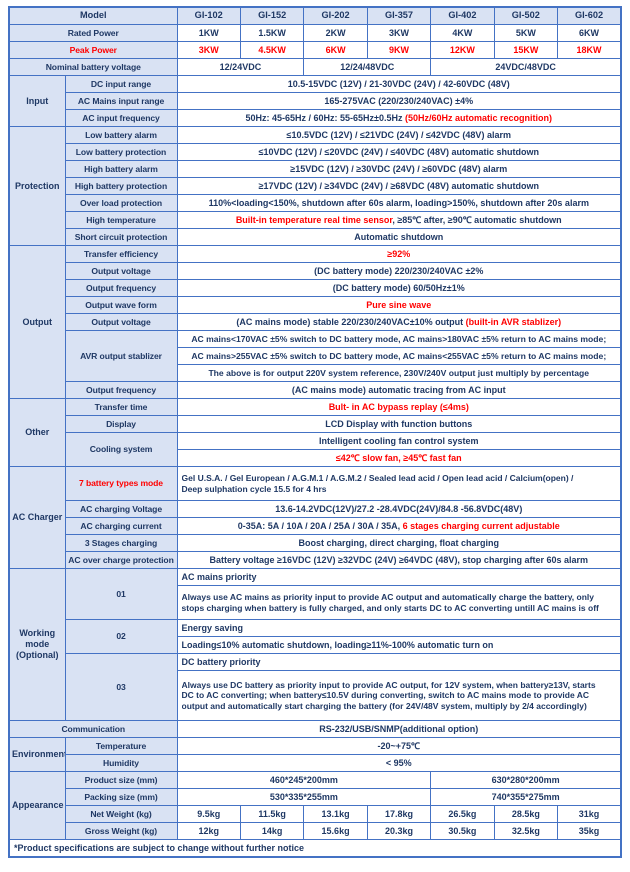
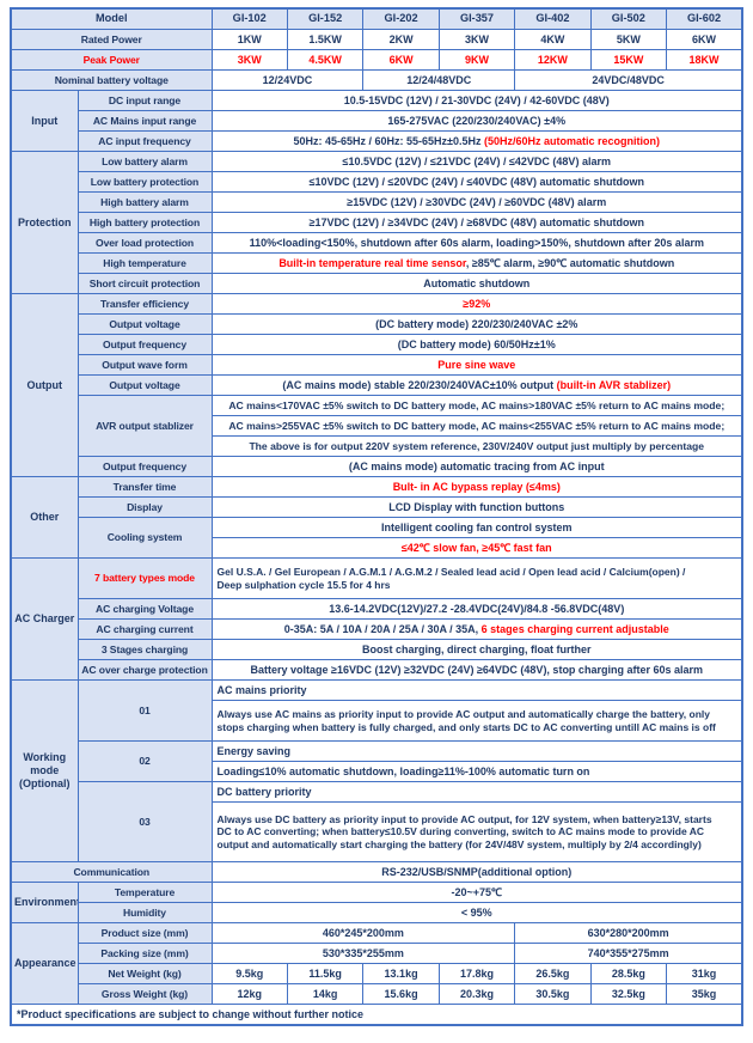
  Model	GI-102	GI-152	GI-202	GI-357	GI-402	GI-502	GI-602
  Rated Power	1KW	1.5KW	2KW	3KW	4KW	5KW	6KW
  Peak Power	3KW	4.5KW	6KW	9KW	12KW	15KW	18KW
  Nominal battery voltage	12/24VDC	12/24/48VDC	24VDC/48VDC
  Input	DC input range	10.5-15VDC (12V) / 21-30VDC (24V) / 42-60VDC (48V)
  AC Mains input range	165-275VAC (220/230/240VAC) ±4%
  AC input frequency	50Hz: 45-65Hz / 60Hz: 55-65Hz±0.5Hz (50Hz/60Hz automatic recognition)
  Protection	Low battery alarm	≤10.5VDC (12V) / ≤21VDC (24V) / ≤42VDC (48V) alarm
  Low battery protection	≤10VDC (12V) / ≤20VDC (24V) / ≤40VDC (48V) automatic shutdown
  High battery alarm	≥15VDC (12V) / ≥30VDC (24V) / ≥60VDC (48V) alarm
  High battery protection	≥17VDC (12V) / ≥34VDC (24V) / ≥68VDC (48V) automatic shutdown
  Over load protection	110%<loading<150%, shutdown after 60s alarm, loading>150%, shutdown after 20s alarm
- High temperature	Built-in temperature real time sensor, ≥85℃ after, ≥90℃ automatic shutdown
+ High temperature	Built-in temperature real time sensor, ≥85℃ alarm, ≥90℃ automatic shutdown
  Short circuit protection	Automatic shutdown
  Output	Transfer efficiency	≥92%
  Output voltage	(DC battery mode) 220/230/240VAC ±2%
  Output frequency	(DC battery mode) 60/50Hz±1%
  Output wave form	Pure sine wave
  Output voltage	(AC mains mode) stable 220/230/240VAC±10% output (built-in AVR stablizer)
  AVR output stablizer	AC mains<170VAC ±5% switch to DC battery mode, AC mains>180VAC ±5% return to AC mains mode;
  AC mains>255VAC ±5% switch to DC battery mode, AC mains<255VAC ±5% return to AC mains mode;
  The above is for output 220V system reference, 230V/240V output just multiply by percentage
  Output frequency	(AC mains mode) automatic tracing from AC input
  Other	Transfer time	Bult- in AC bypass replay (≤4ms)
  Display	LCD Display with function buttons
  Cooling system	Intelligent cooling fan control system
  ≤42℃ slow fan, ≥45℃ fast fan
  AC Charger	7 battery types mode	Gel U.S.A. / Gel European / A.G.M.1 / A.G.M.2 / Sealed lead acid / Open lead acid / Calcium(open) / Deep sulphation cycle 15.5 for 4 hrs
  AC charging Voltage	13.6-14.2VDC(12V)/27.2 -28.4VDC(24V)/84.8 -56.8VDC(48V)
  AC charging current	0-35A: 5A / 10A / 20A / 25A / 30A / 35A, 6 stages charging current adjustable
- 3 Stages charging	Boost charging, direct charging, float charging
+ 3 Stages charging	Boost charging, direct charging, float further
  AC over charge protection	Battery voltage ≥16VDC (12V) ≥32VDC (24V) ≥64VDC (48V), stop charging after 60s alarm
  Working mode (Optional)	01	AC mains priority
  Always use AC mains as priority input to provide AC output and automatically charge the battery, only stops charging when battery is fully charged, and only starts DC to AC converting untill AC mains is off
  02	Energy saving
  Loading≤10% automatic shutdown, loading≥11%-100% automatic turn on
  03	DC battery priority
  Always use DC battery as priority input to provide AC output, for 12V system, when battery≥13V, starts DC to AC converting; when battery≤10.5V during converting, switch to AC mains mode to provide AC output and automatically start charging the battery (for 24V/48V system, multiply by 2/4 accordingly)
  Communication	RS-232/USB/SNMP(additional option)
  Environmen	Temperature	-20~+75℃
  Humidity	< 95%
  Appearance	Product size (mm)	460*245*200mm	630*280*200mm
  Packing size (mm)	530*335*255mm	740*355*275mm
  Net Weight (kg)	9.5kg	11.5kg	13.1kg	17.8kg	26.5kg	28.5kg	31kg
  Gross Weight (kg)	12kg	14kg	15.6kg	20.3kg	30.5kg	32.5kg	35kg
  *Product specifications are subject to change without further notice
